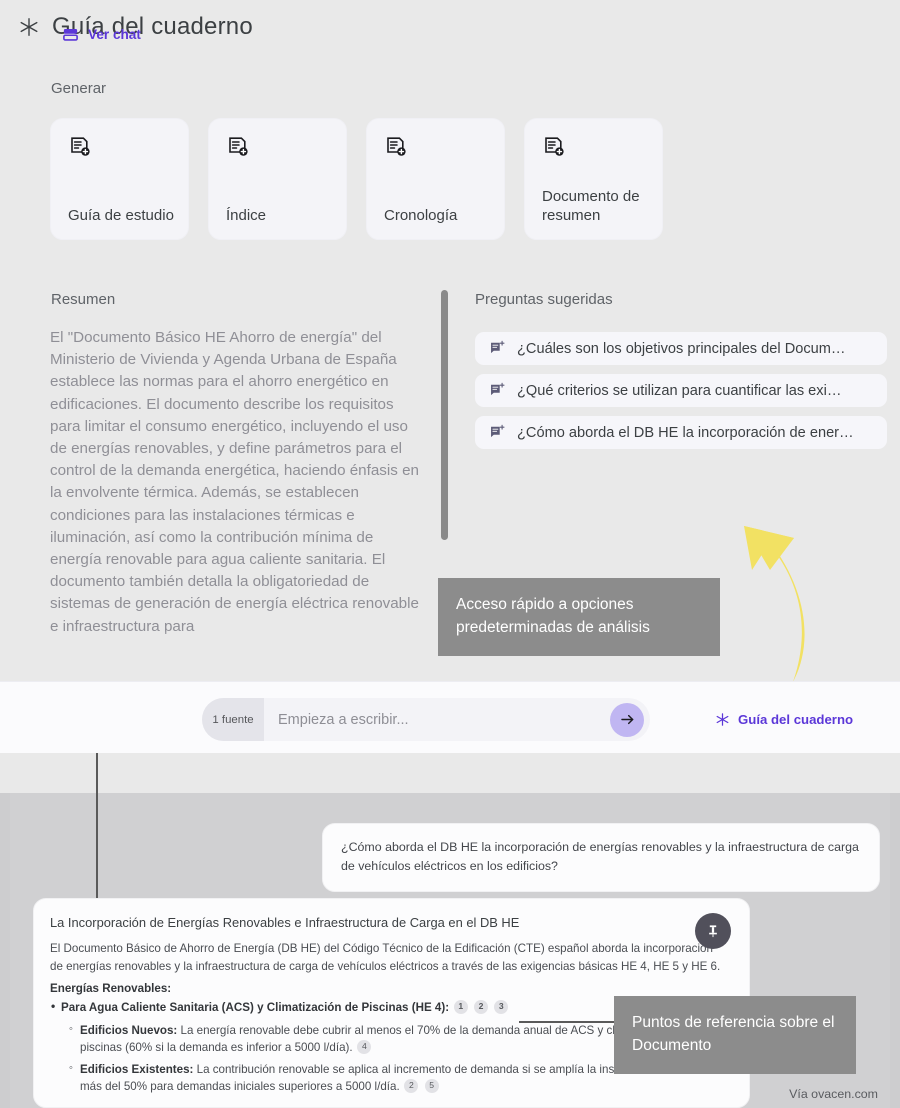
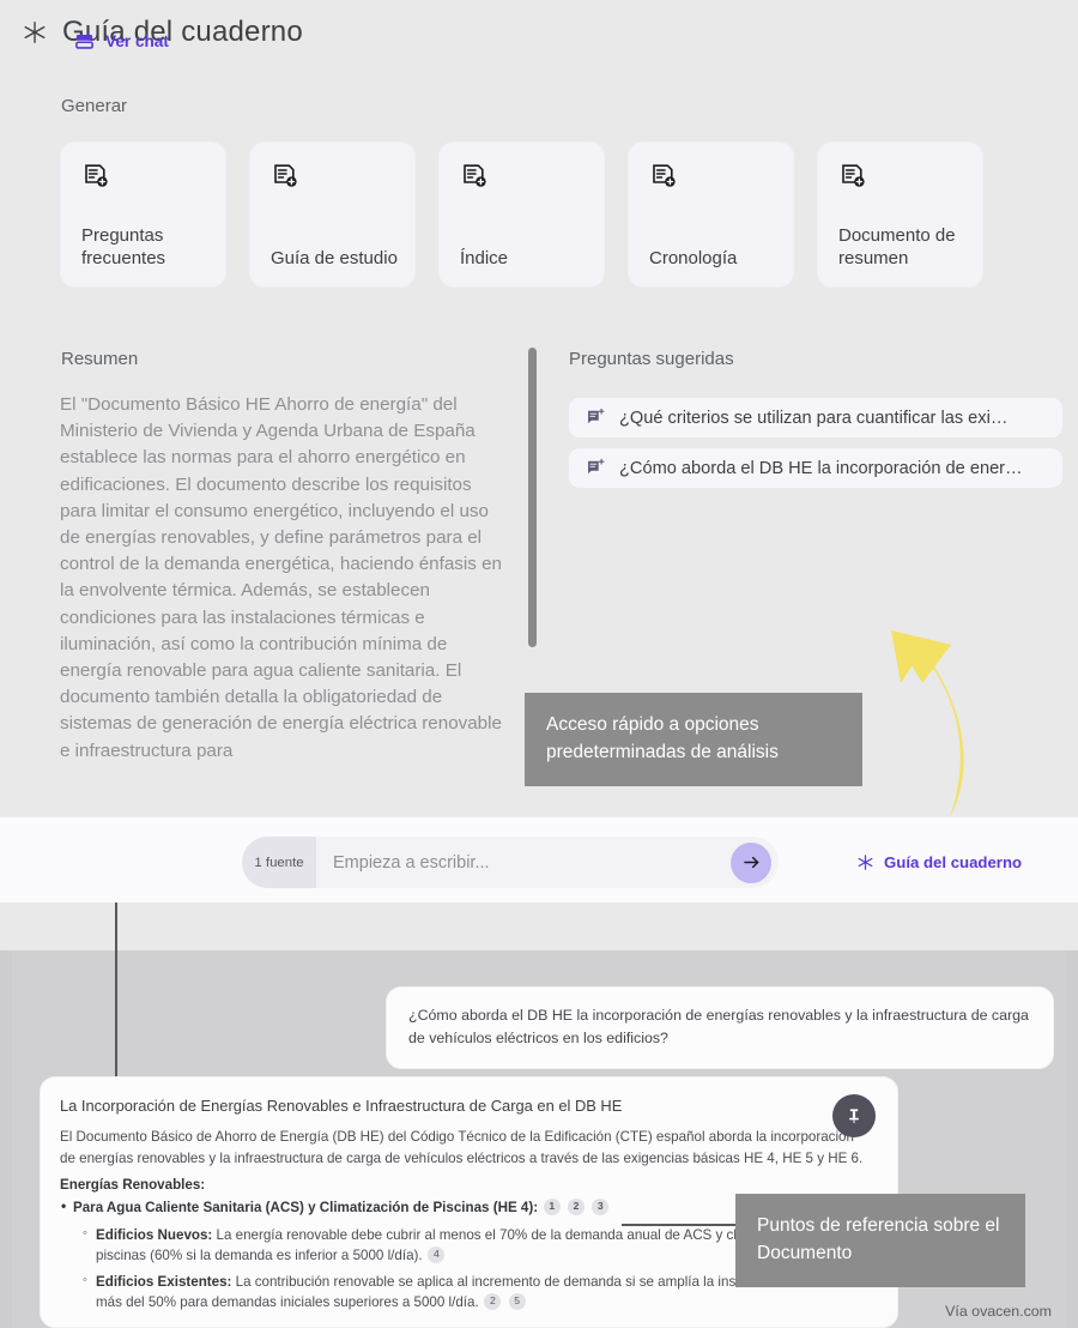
  Guía del cuaderno
  Generar
+ Preguntas frecuentes
  Guía de estudio
  Índice
  Cronología
  Documento de resumen
  Resumen
  El "Documento Básico HE Ahorro de energía" del Ministerio de Vivienda y Agenda Urbana de España establece las normas para el ahorro energético en edificaciones. El documento describe los requisitos para limitar el consumo energético, incluyendo el uso de energías renovables, y define parámetros para el control de la demanda energética, haciendo énfasis en la envolvente térmica. Además, se establecen condiciones para las instalaciones térmicas e iluminación, así como la contribución mínima de energía renovable para agua caliente sanitaria. El documento también detalla la obligatoriedad de sistemas de generación de energía eléctrica renovable e infraestructura para
  Preguntas sugeridas
- ¿Cuáles son los objetivos principales del Docum…
  ¿Qué criterios se utilizan para cuantificar las exi…
  ¿Cómo aborda el DB HE la incorporación de ener…
  Acceso rápido a opciones predeterminadas de análisis
  Ver chat
  1 fuente
  Empieza a escribir...
  Guía del cuaderno
  ¿Cómo aborda el DB HE la incorporación de energías renovables y la infraestructura de carga de vehículos eléctricos en los edificios?
  La Incorporación de Energías Renovables e Infraestructura de Carga en el DB HE
  El Documento Básico de Ahorro de Energía (DB HE) del Código Técnico de la Edificación (CTE) español aborda la incorporació de energías renovables y la infraestructura de carga de vehículos eléctricos a través de las exigencias básicas HE 4, HE 5 y HE 6.
  Energías Renovables:
  Para Agua Caliente Sanitaria (ACS) y Climatización de Piscinas (HE 4): 1 2 3
  Edificios Nuevos: La energía renovable debe cubrir al menos el 70% de la demanda anual de ACS y c piscinas (60% si la demanda es inferior a 5000 l/día). 4
  Edificios Existentes: La contribución renovable se aplica al incremento de demanda si se amplía la ins más del 50% para demandas iniciales superiores a 5000 l/día. 2 5
  Puntos de referencia sobre el Documento
  Vía ovacen.com
